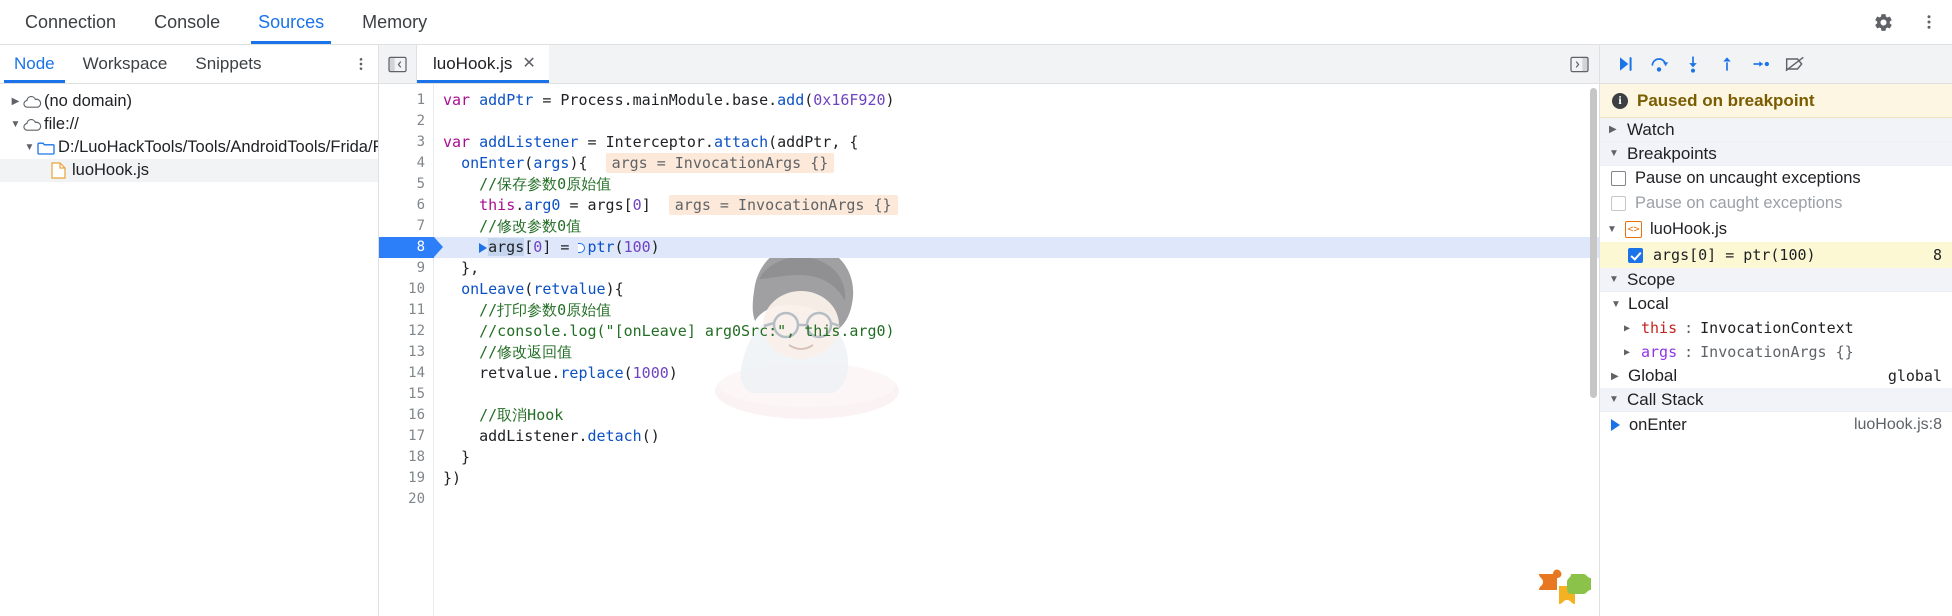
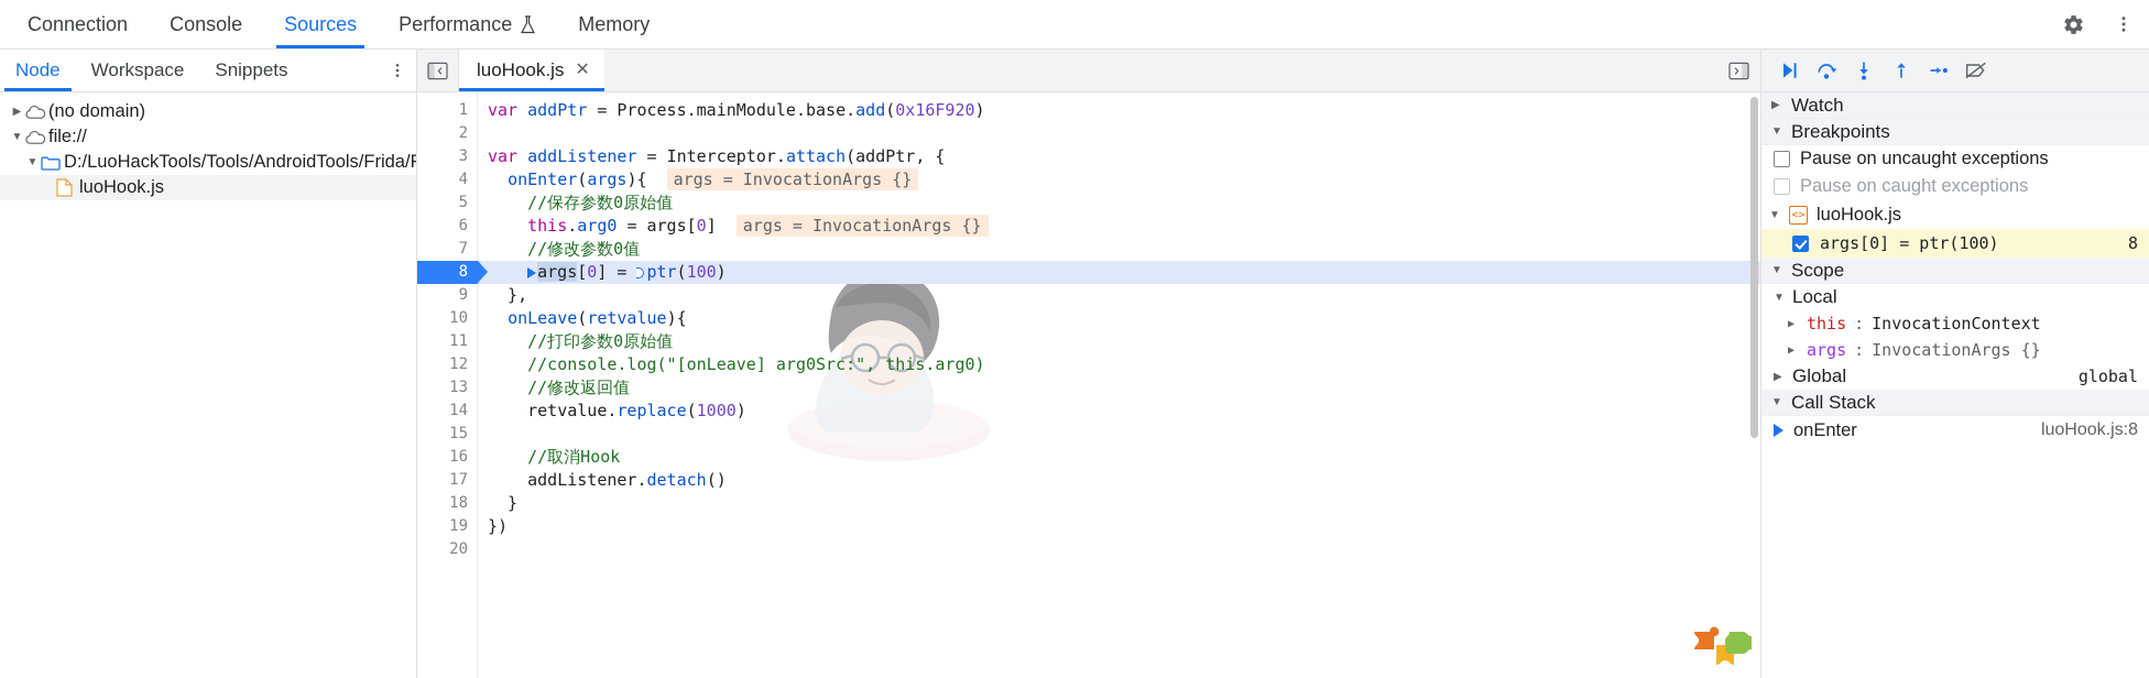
  Connection
  Console
  Sources
+ Performance
  Memory
  Node
  Workspace
  Snippets
  ▶
  (no domain)
  ▼
  file://
  ▼
  D:/LuoHackTools/Tools/AndroidTools/Frida/F
  luoHook.js
  luoHook.js
  ✕
  1
  var addPtr = Process.mainModule.base.add(0x16F920)
  2
  3
  var addListener = Interceptor.attach(addPtr, {
  4
  onEnter(args){ args = InvocationArgs {}
  5
  //保存参数0原始值
  6
  this.arg0 = args[0] args = InvocationArgs {}
  7
  //修改参数0值
  8
  args[0] = ptr(100)
  9
  },
  10
  onLeave(retvalue){
  11
  //打印参数0原始值
  12
  //console.log("[onLeave] arg0Src:", this.arg0)
  13
  //修改返回值
  14
  retvalue.replace(1000)
  15
  16
  //取消Hook
  17
  addListener.detach()
  18
  }
  19
  })
  20
- i
- Paused on breakpoint
  ▶
  Watch
  ▼
  Breakpoints
  Pause on uncaught exceptions
  Pause on caught exceptions
  ▼
  <>
  luoHook.js
  args[0] = ptr(100)
  8
  ▼
  Scope
  ▼
  Local
  ▶
  this
  :
  InvocationContext
  ▶
  args
  :
  InvocationArgs {}
  ▶
  Global
  global
  ▼
  Call Stack
  onEnter
  luoHook.js:8
